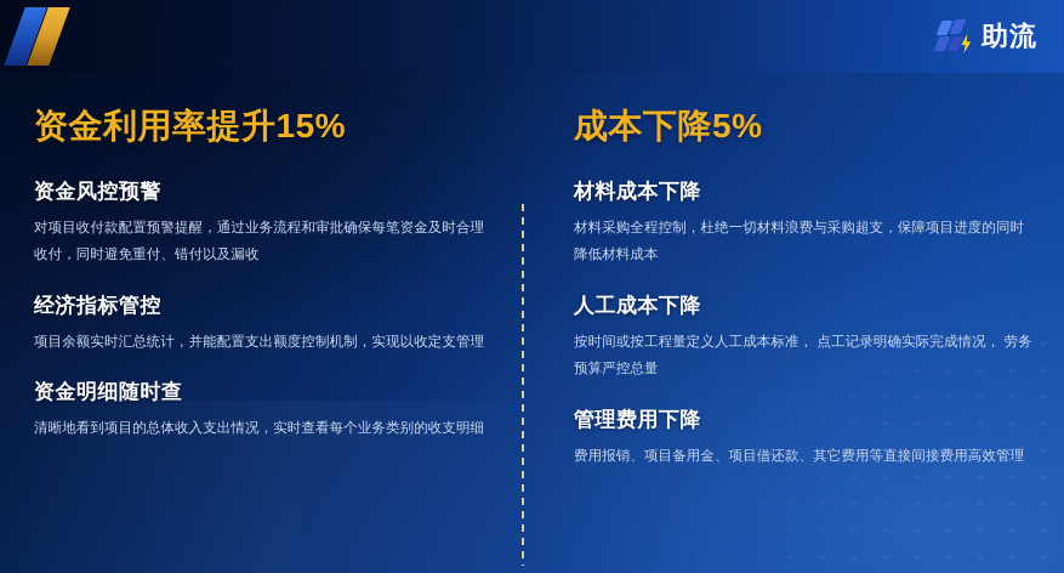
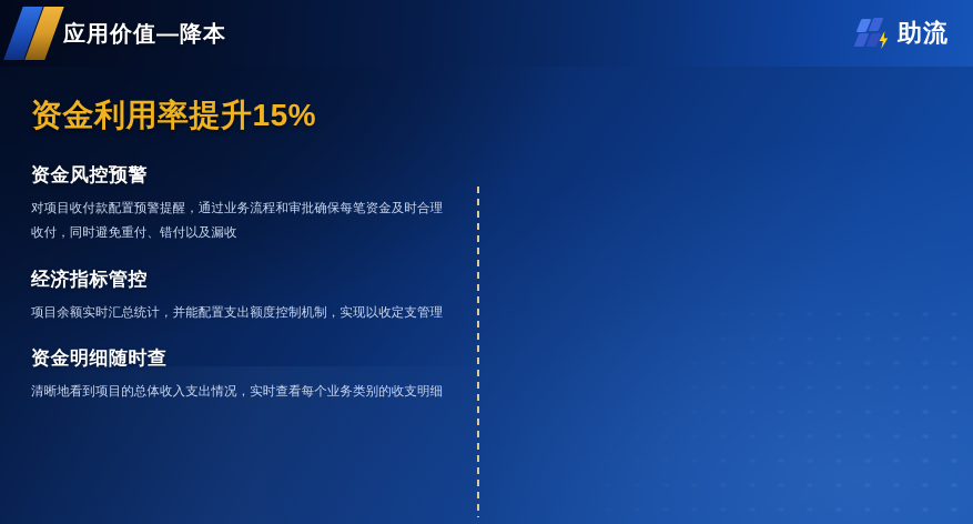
+ 应用价值—降本
  助流
  资金利用率提升15%
  资金风控预警
  对项目收付款配置预警提醒，通过业务流程和审批确保每笔资金及时合理收付，同时避免重付、错付以及漏收
  经济指标管控
  项目余额实时汇总统计，并能配置支出额度控制机制，实现以收定支管理
  资金明细随时查
  清晰地看到项目的总体收入支出情况，实时查看每个业务类别的收支明细
- 成本下降5%
- 材料成本下降
- 材料采购全程控制，杜绝一切材料浪费与采购超支，保障项目进度的同时降低材料成本
- 人工成本下降
- 按时间或按工程量定义人工成本标准， 点工记录明确实际完成情况， 劳务预算严控总量
- 管理费用下降
- 费用报销、项目备用金、项目借还款、其它费用等直接间接费用高效管理
